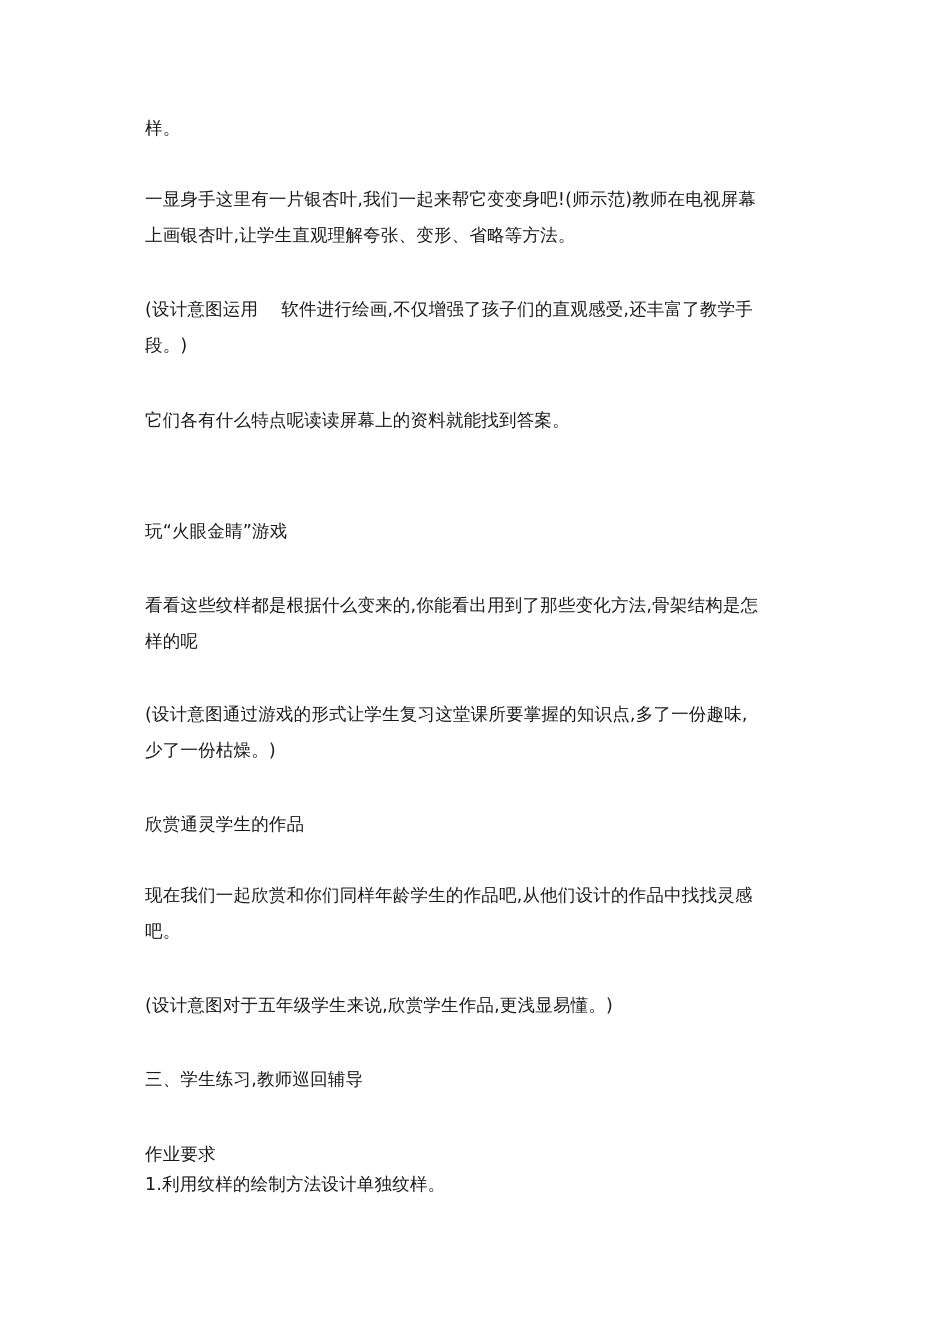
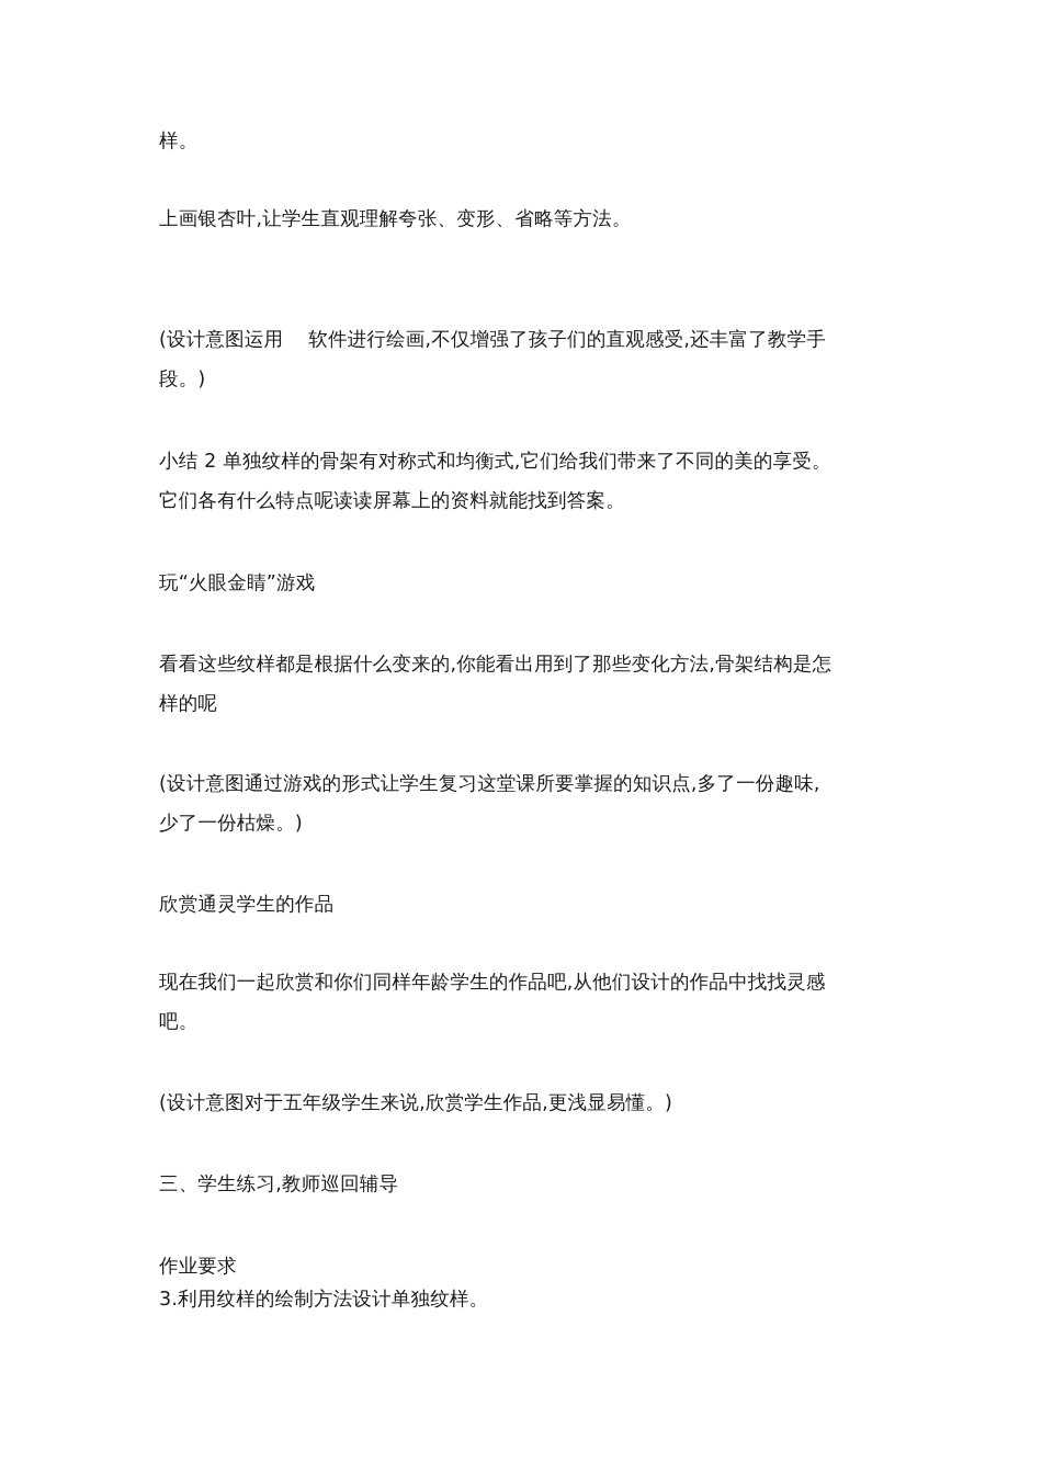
  样。
- 一显身手这里有一片银杏叶,我们一起来帮它变变身吧!(师示范)教师在电视屏幕
  上画银杏叶,让学生直观理解夸张、变形、省略等方法。
  (设计意图运用 软件进行绘画,不仅增强了孩子们的直观感受,还丰富了教学手
  段。)
+ 小结 2 单独纹样的骨架有对称式和均衡式,它们给我们带来了不同的美的享受。
  它们各有什么特点呢读读屏幕上的资料就能找到答案。
  玩“火眼金睛”游戏
  看看这些纹样都是根据什么变来的,你能看出用到了那些变化方法,骨架结构是怎
  样的呢
  (设计意图通过游戏的形式让学生复习这堂课所要掌握的知识点,多了一份趣味,
  少了一份枯燥。)
  欣赏通灵学生的作品
  现在我们一起欣赏和你们同样年龄学生的作品吧,从他们设计的作品中找找灵感
  吧。
  (设计意图对于五年级学生来说,欣赏学生作品,更浅显易懂。)
  三、学生练习,教师巡回辅导
  作业要求
- 1.利用纹样的绘制方法设计单独纹样。
+ 3.利用纹样的绘制方法设计单独纹样。
